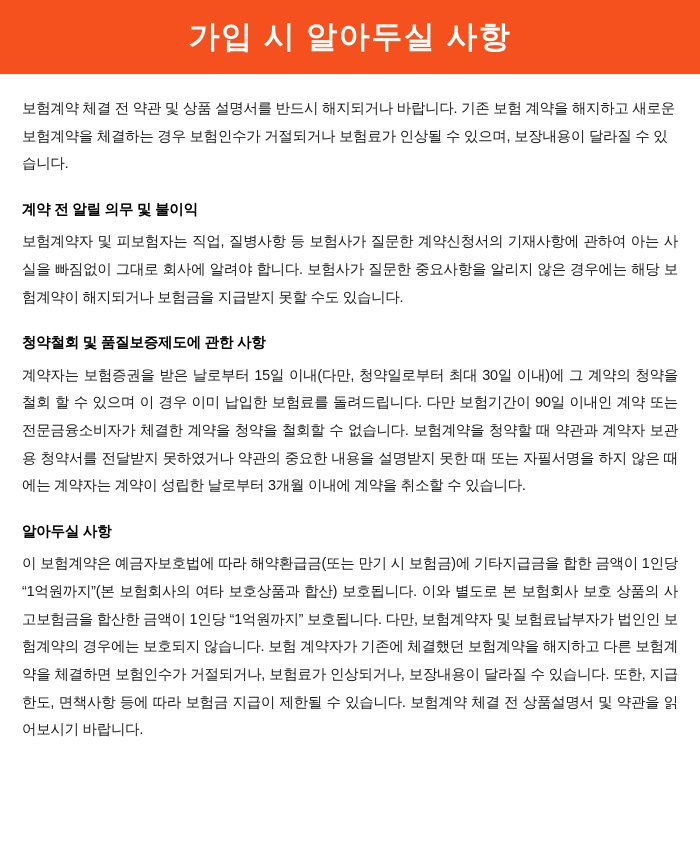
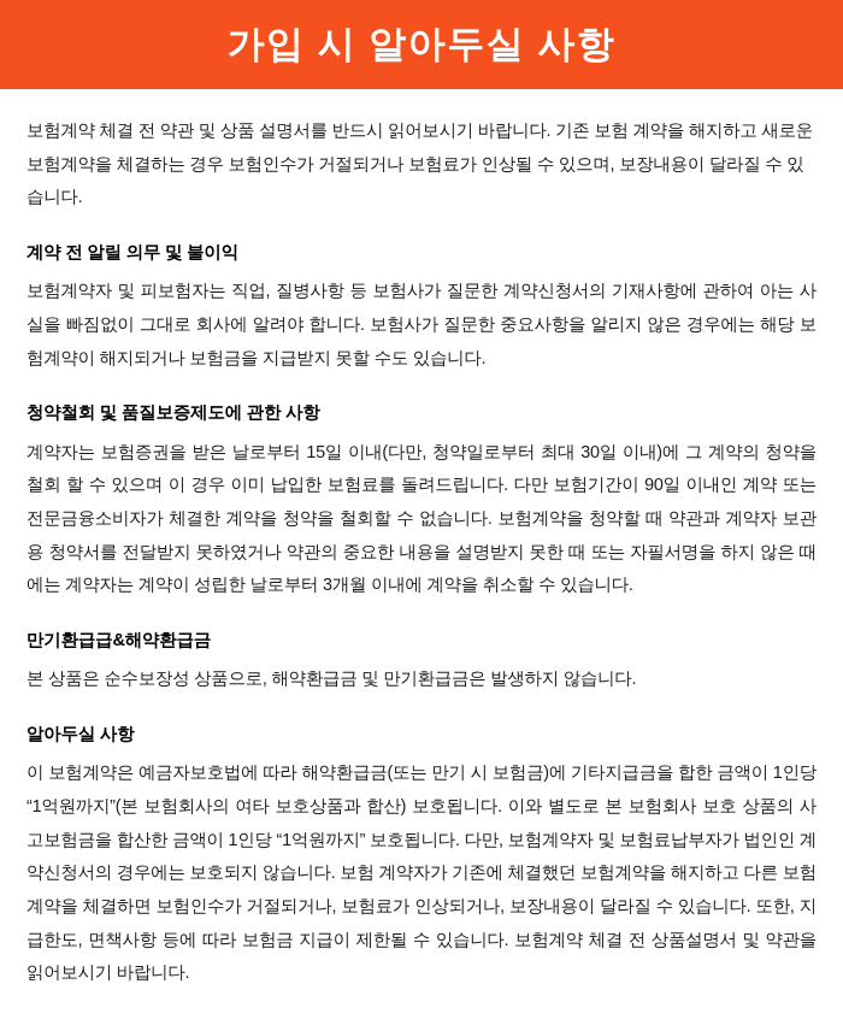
  가입 시 알아두실 사항
- 보험계약 체결 전 약관 및 상품 설명서를 반드시 해지되거나 바랍니다. 기존 보험 계약을 해지하고 새로운 보험계약을 체결하는 경우 보험인수가 거절되거나 보험료가 인상될 수 있으며, 보장내용이 달라질 수 있습니다.
+ 보험계약 체결 전 약관 및 상품 설명서를 반드시 읽어보시기 바랍니다. 기존 보험 계약을 해지하고 새로운 보험계약을 체결하는 경우 보험인수가 거절되거나 보험료가 인상될 수 있으며, 보장내용이 달라질 수 있습니다.
  계약 전 알릴 의무 및 불이익
  보험계약자 및 피보험자는 직업, 질병사항 등 보험사가 질문한 계약신청서의 기재사항에 관하여 아는 사실을 빠짐없이 그대로 회사에 알려야 합니다. 보험사가 질문한 중요사항을 알리지 않은 경우에는 해당 보험계약이 해지되거나 보험금을 지급받지 못할 수도 있습니다.
  청약철회 및 품질보증제도에 관한 사항
  계약자는 보험증권을 받은 날로부터 15일 이내(다만, 청약일로부터 최대 30일 이내)에 그 계약의 청약을 철회 할 수 있으며 이 경우 이미 납입한 보험료를 돌려드립니다. 다만 보험기간이 90일 이내인 계약 또는 전문금융소비자가 체결한 계약을 청약을 철회할 수 없습니다. 보험계약을 청약할 때 약관과 계약자 보관용 청약서를 전달받지 못하였거나 약관의 중요한 내용을 설명받지 못한 때 또는 자필서명을 하지 않은 때 에는 계약자는 계약이 성립한 날로부터 3개월 이내에 계약을 취소할 수 있습니다.
+ 만기환급급&해약환급금
+ 본 상품은 순수보장성 상품으로, 해약환급금 및 만기환급금은 발생하지 않습니다.
  알아두실 사항
- 이 보험계약은 예금자보호법에 따라 해약환급금(또는 만기 시 보험금)에 기타지급금을 합한 금액이 1인당 “1억원까지”(본 보험회사의 여타 보호상품과 합산) 보호됩니다. 이와 별도로 본 보험회사 보호 상품의 사고보험금을 합산한 금액이 1인당 “1억원까지” 보호됩니다. 다만, 보험계약자 및 보험료납부자가 법인인 보험계약의 경우에는 보호되지 않습니다. 보험 계약자가 기존에 체결했던 보험계약을 해지하고 다른 보험계약을 체결하면 보험인수가 거절되거나, 보험료가 인상되거나, 보장내용이 달라질 수 있습니다. 또한, 지급한도, 면책사항 등에 따라 보험금 지급이 제한될 수 있습니다. 보험계약 체결 전 상품설명서 및 약관을 읽어보시기 바랍니다.
+ 이 보험계약은 예금자보호법에 따라 해약환급금(또는 만기 시 보험금)에 기타지급금을 합한 금액이 1인당 “1억원까지”(본 보험회사의 여타 보호상품과 합산) 보호됩니다. 이와 별도로 본 보험회사 보호 상품의 사고보험금을 합산한 금액이 1인당 “1억원까지” 보호됩니다. 다만, 보험계약자 및 보험료납부자가 법인인 계약신청서의 경우에는 보호되지 않습니다. 보험 계약자가 기존에 체결했던 보험계약을 해지하고 다른 보험계약을 체결하면 보험인수가 거절되거나, 보험료가 인상되거나, 보장내용이 달라질 수 있습니다. 또한, 지급한도, 면책사항 등에 따라 보험금 지급이 제한될 수 있습니다. 보험계약 체결 전 상품설명서 및 약관을 읽어보시기 바랍니다.
